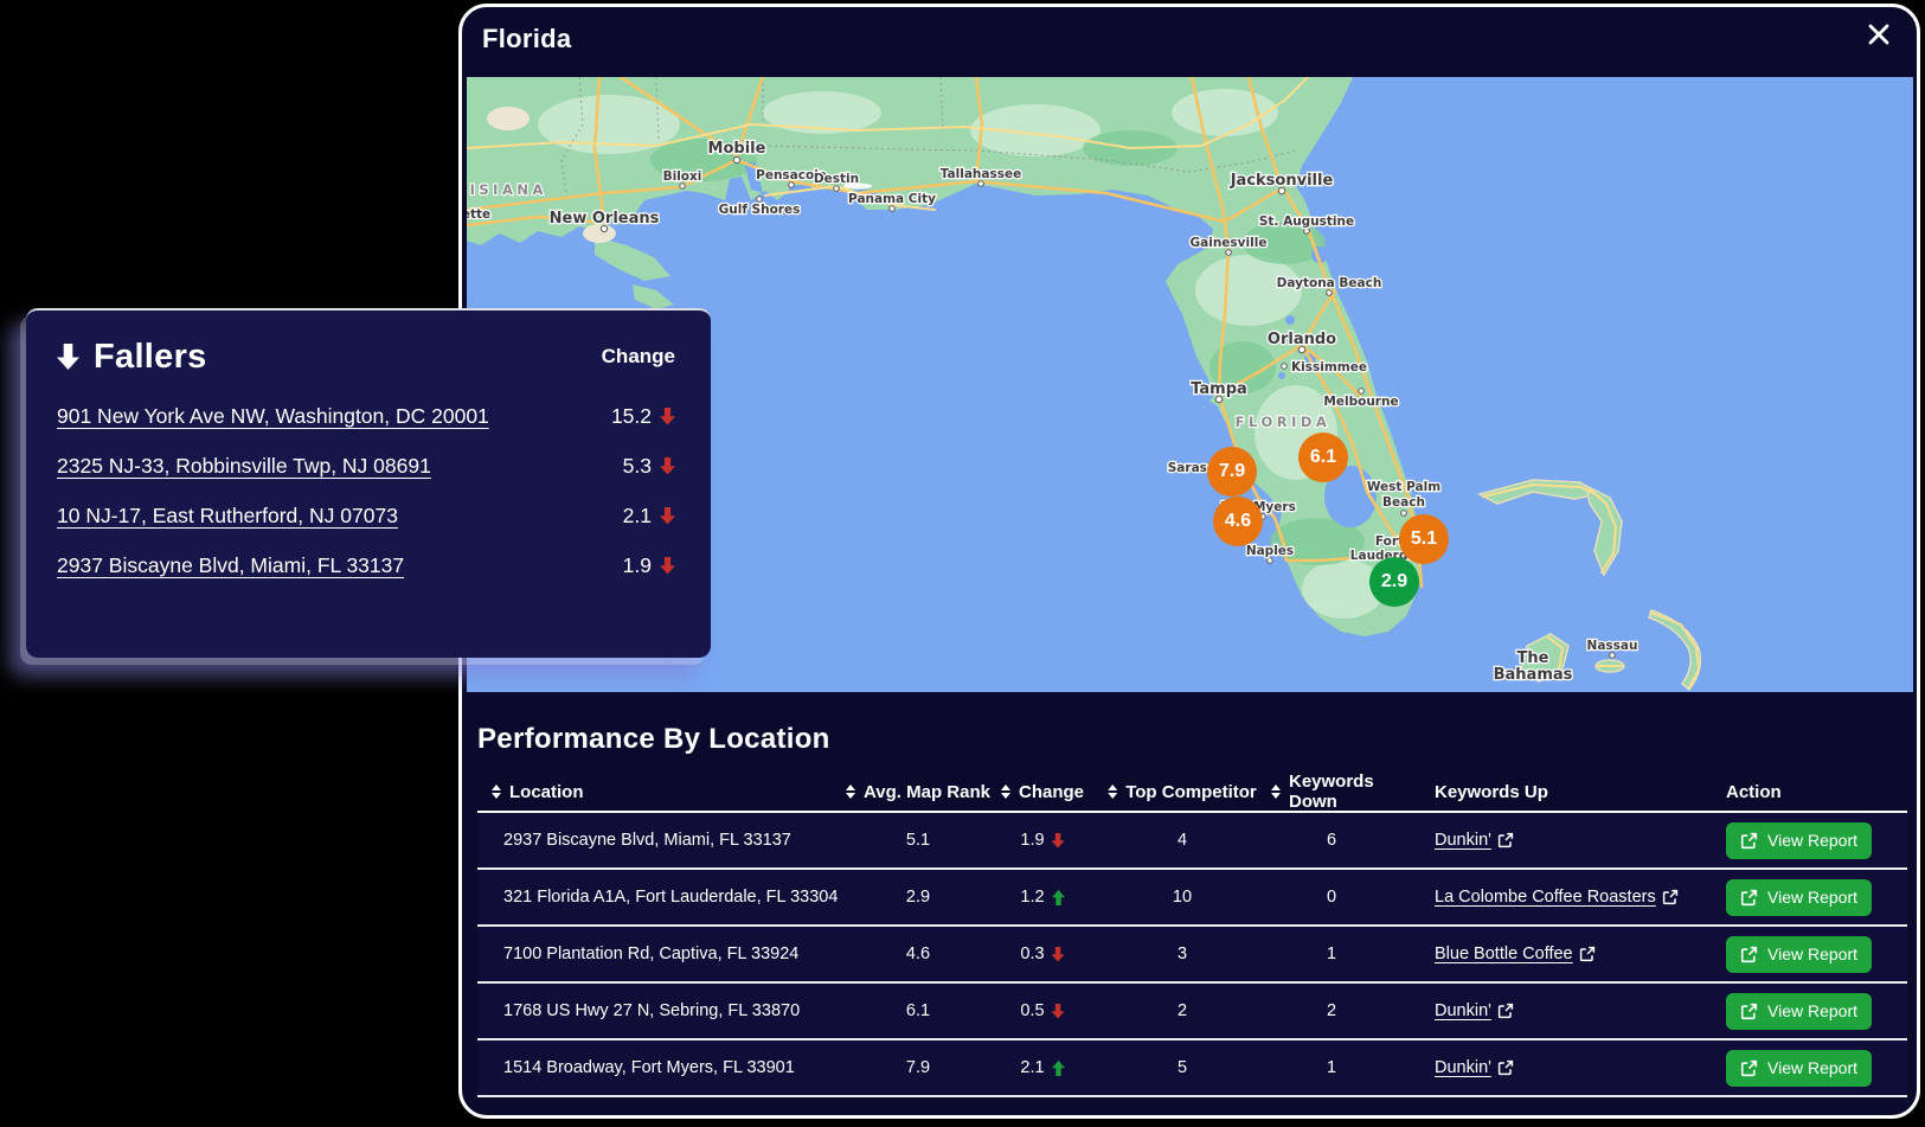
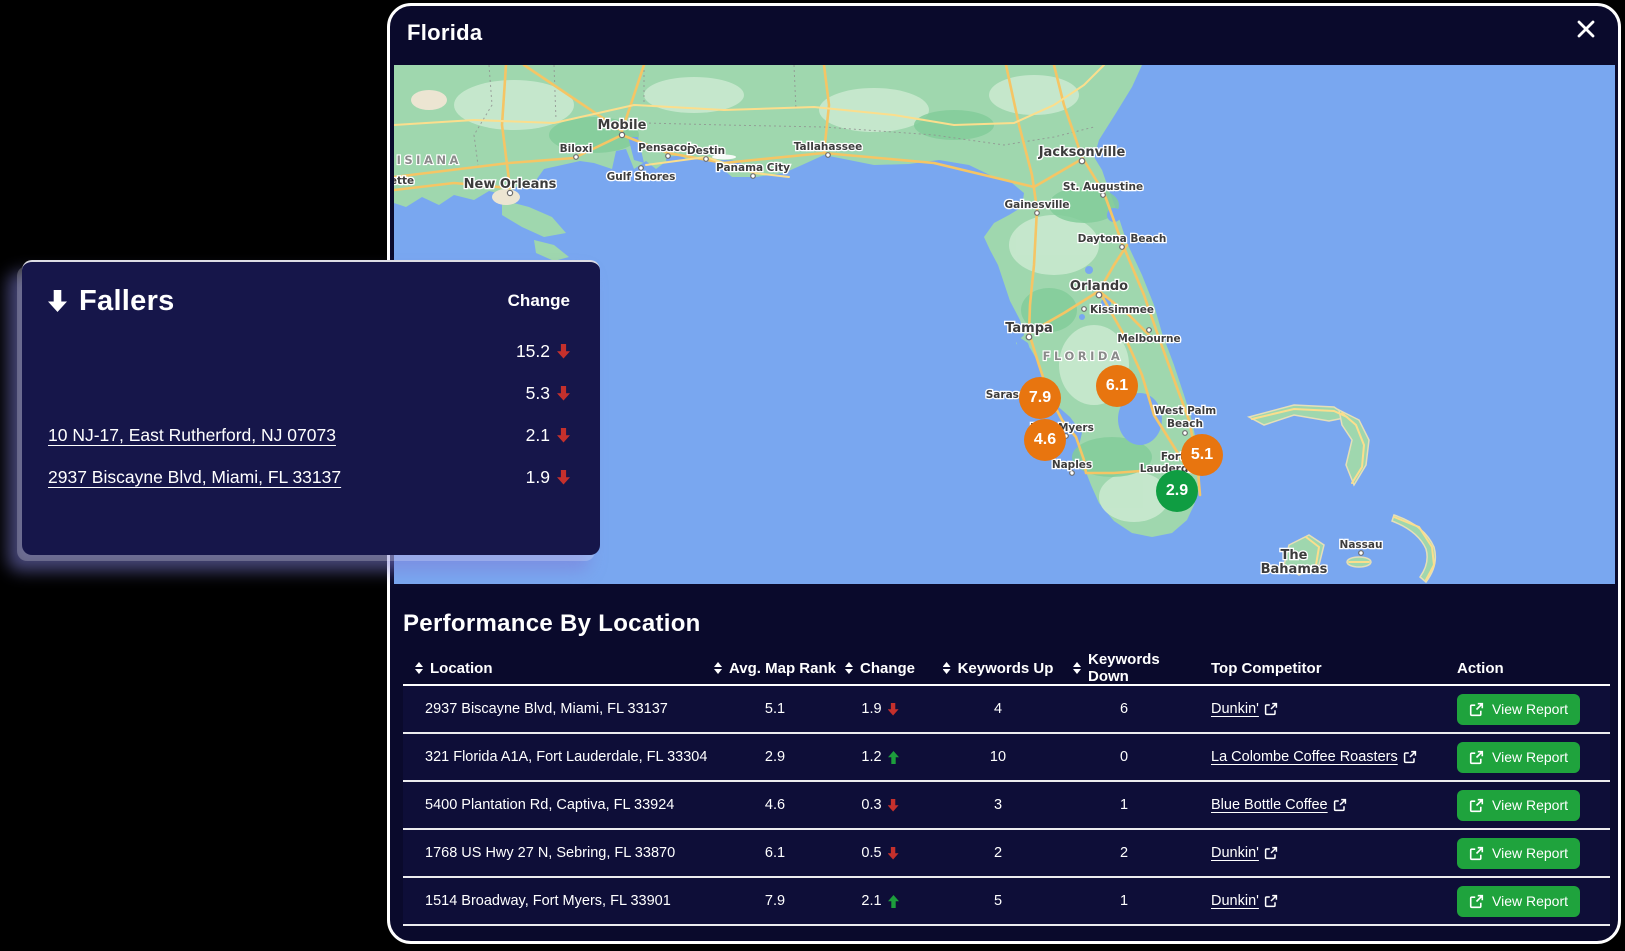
  Florida
  FLORIDA
  New Orleans
  Biloxi
  Mobile
  Gulf Shores
  Pensacola
  Destin
  Panama City
  Tallahassee
  Jacksonville
  St. Augustine
  Gainesville
  Daytona Beach
  Orlando
  Kissimmee
  Tampa
  Melbourne
  Naples
  West Palm
  Beach
  For
  Lauderd
  Nassau
  The
  Bahamas
  7.9
  6.1
  4.6
  5.1
  2.9
  Performance By Location
  Location
  Avg. Map Rank
  Change
- Top Competitor
+ Keywords Up
  Keywords Down
- Keywords Up
+ Top Competitor
  Action
  2937 Biscayne Blvd, Miami, FL 33137
  5.1
  1.9
  4
  6
  Dunkin'
  View Report
  321 Florida A1A, Fort Lauderdale, FL 33304
  2.9
  1.2
  10
  0
  La Colombe Coffee Roasters
  View Report
- 7100 Plantation Rd, Captiva, FL 33924
+ 5400 Plantation Rd, Captiva, FL 33924
  4.6
  0.3
  3
  1
  Blue Bottle Coffee
  View Report
  1768 US Hwy 27 N, Sebring, FL 33870
  6.1
  0.5
  2
  2
  Dunkin'
  View Report
  1514 Broadway, Fort Myers, FL 33901
  7.9
  2.1
  5
  1
  Dunkin'
  View Report
  Fallers
  Change
- 901 New York Ave NW, Washington, DC 20001
  15.2
- 2325 NJ-33, Robbinsville Twp, NJ 08691
  5.3
  10 NJ-17, East Rutherford, NJ 07073
  2.1
  2937 Biscayne Blvd, Miami, FL 33137
  1.9
